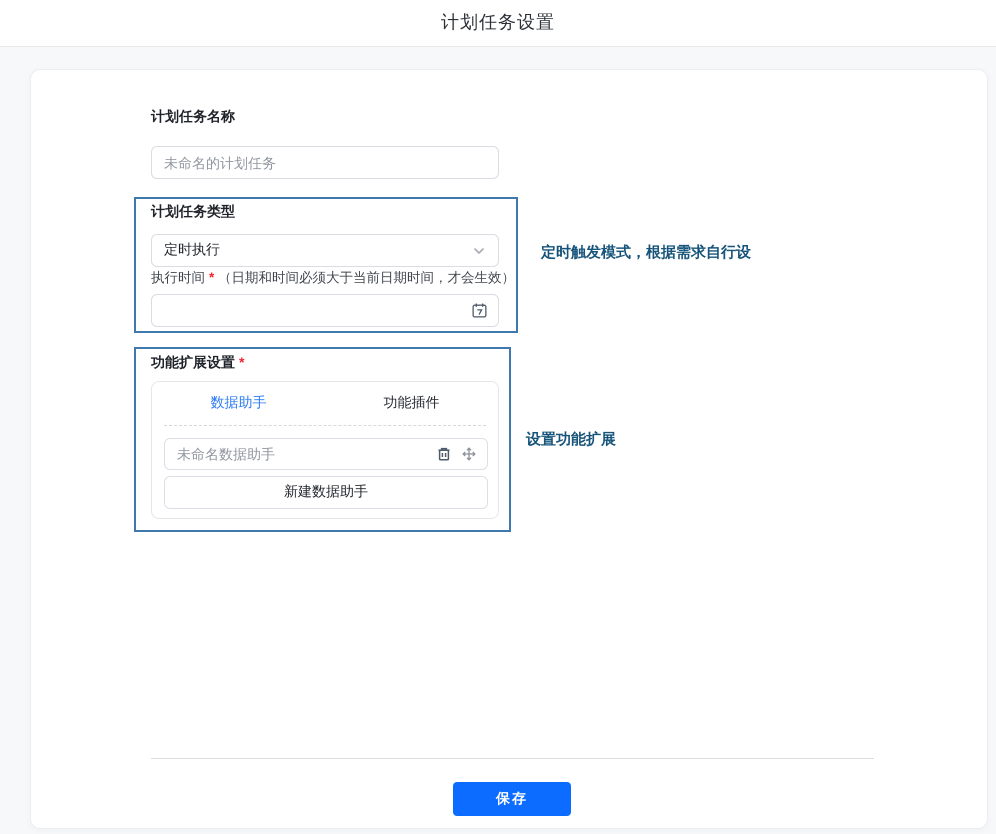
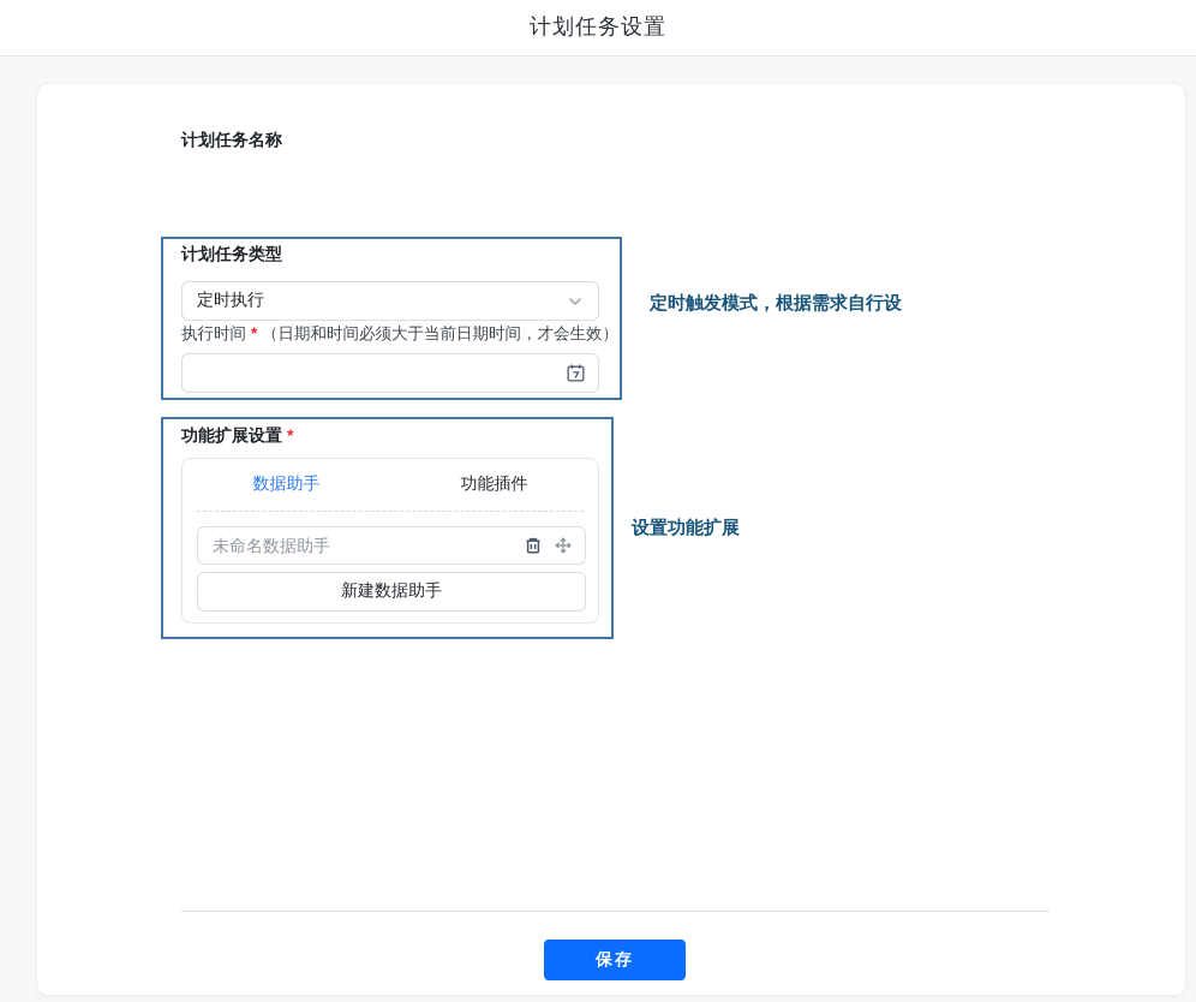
  计划任务设置
  计划任务名称
- 未命名的计划任务
  计划任务类型
  定时执行
  执行时间 * （日期和时间必须大于当前日期时间，才会生效）
  定时触发模式，根据需求自行设
  功能扩展设置 *
  数据助手
  功能插件
  未命名数据助手
  新建数据助手
  设置功能扩展
  保存
